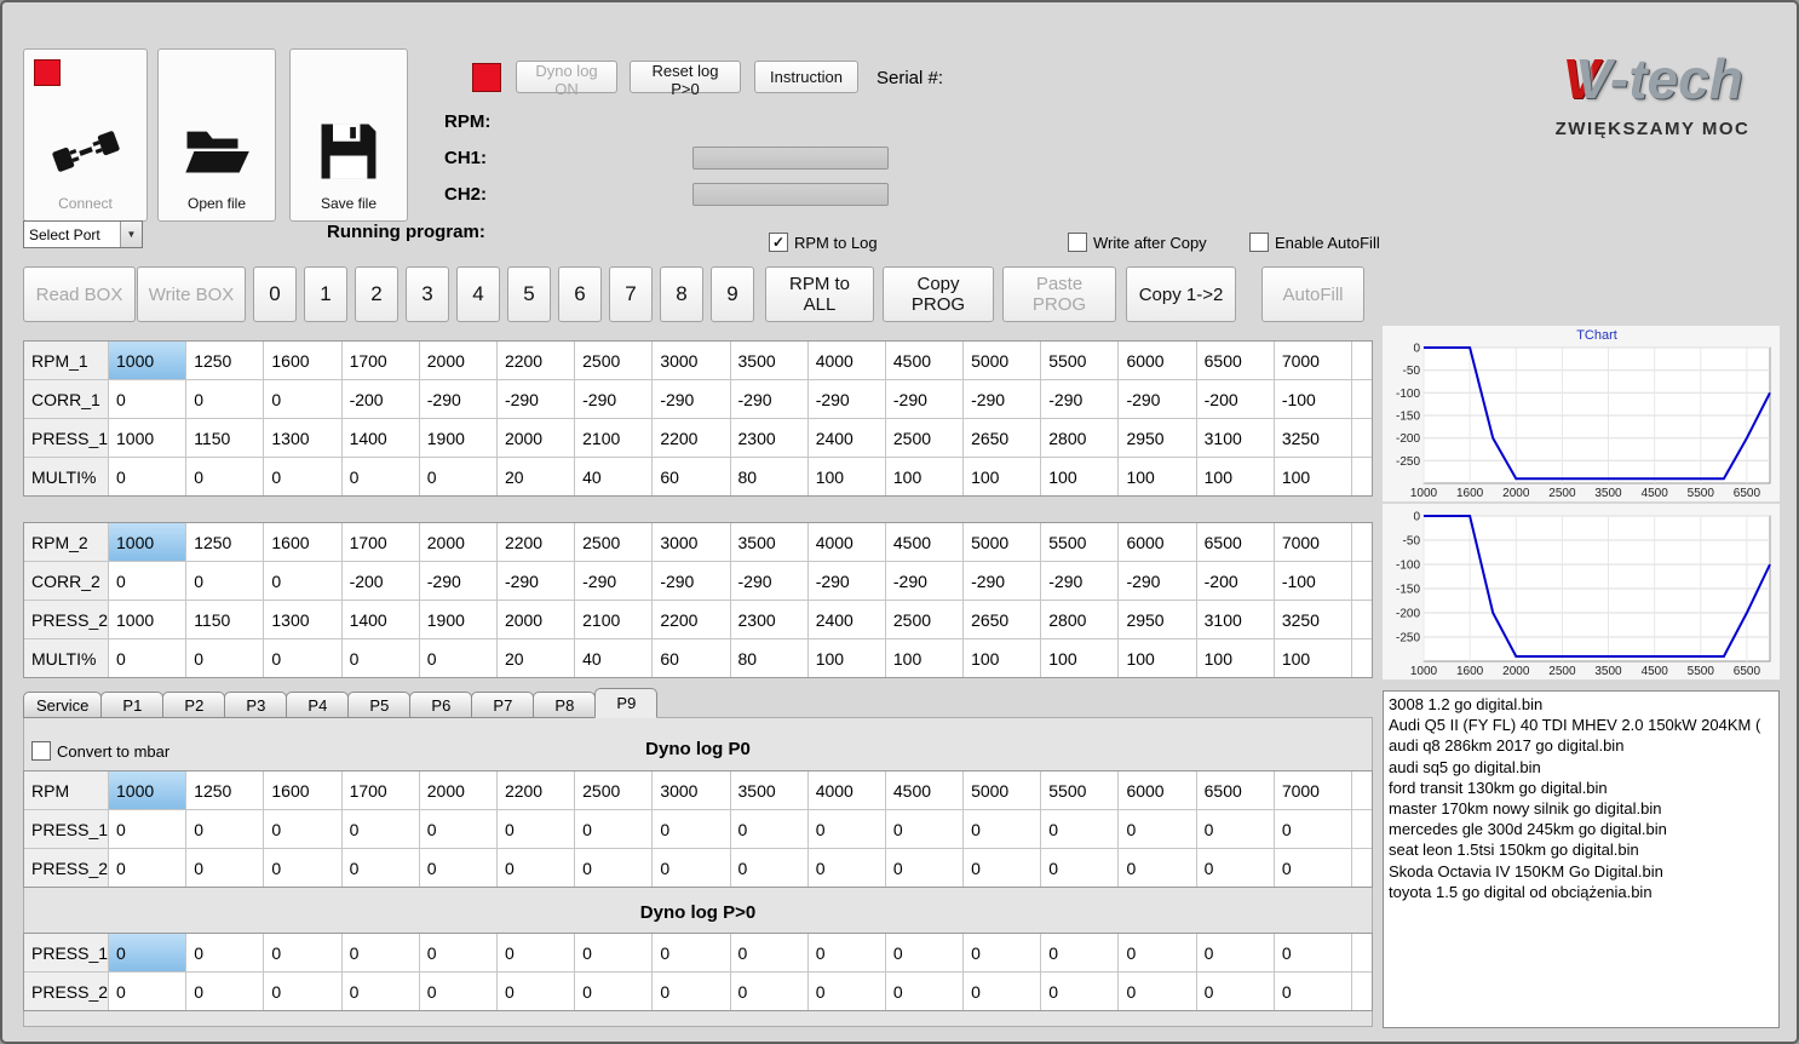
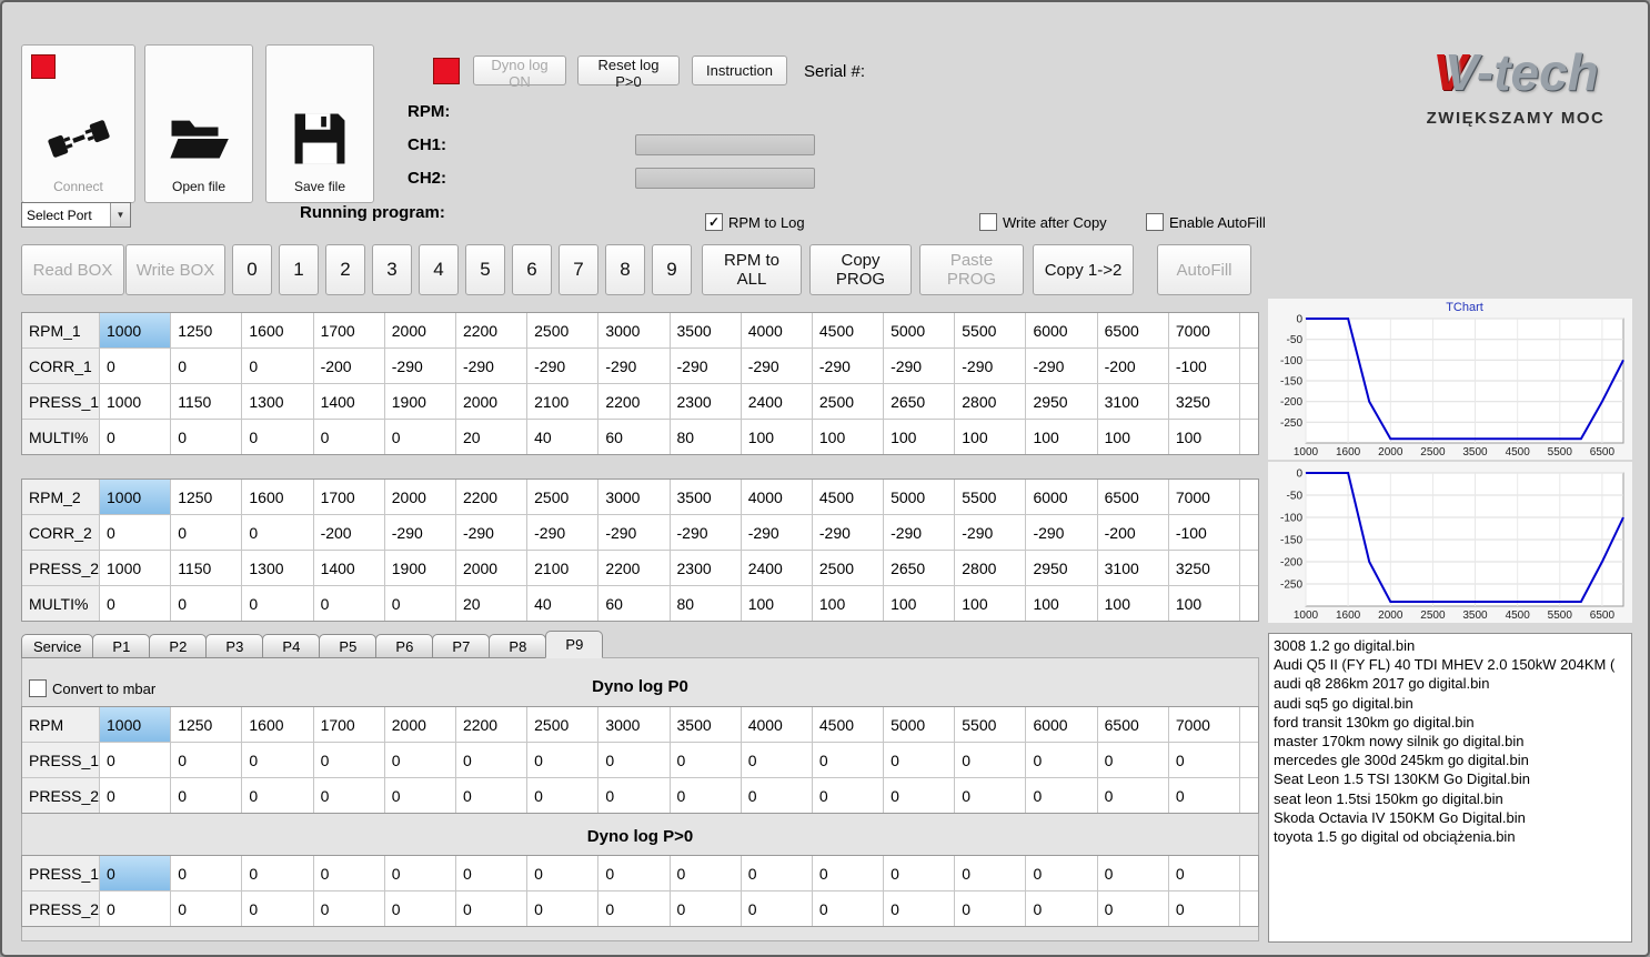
  Connect
  Open file
  Save file
  Dyno log ON
  Reset log P>0
  Instruction
  Serial #:
  RPM:
  CH1:
  CH2:
  Running program:
  Select Port
  ▼
  ✓
  RPM to Log
  Write after Copy
  Enable AutoFill
  VV-tech
  ZWIĘKSZAMY MOC
  Read BOX
  Write BOX
  0
  1
  2
  3
  4
  5
  6
  7
  8
  9
  RPM to ALL
  Copy PROG
  Paste PROG
  Copy 1->2
  AutoFill
  RPM_1
  1000
  1250
  1600
  1700
  2000
  2200
  2500
  3000
  3500
  4000
  4500
  5000
  5500
  6000
  6500
  7000
  CORR_1
  0
  0
  0
  -200
  -290
  -290
  -290
  -290
  -290
  -290
  -290
  -290
  -290
  -290
  -200
  -100
  PRESS_1
  1000
  1150
  1300
  1400
  1900
  2000
  2100
  2200
  2300
  2400
  2500
  2650
  2800
  2950
  3100
  3250
  MULTI%
  0
  0
  0
  0
  0
  20
  40
  60
  80
  100
  100
  100
  100
  100
  100
  100
  RPM_2
  1000
  1250
  1600
  1700
  2000
  2200
  2500
  3000
  3500
  4000
  4500
  5000
  5500
  6000
  6500
  7000
  CORR_2
  0
  0
  0
  -200
  -290
  -290
  -290
  -290
  -290
  -290
  -290
  -290
  -290
  -290
  -200
  -100
  PRESS_2
  1000
  1150
  1300
  1400
  1900
  2000
  2100
  2200
  2300
  2400
  2500
  2650
  2800
  2950
  3100
  3250
  MULTI%
  0
  0
  0
  0
  0
  20
  40
  60
  80
  100
  100
  100
  100
  100
  100
  100
  Service
  P1
  P2
  P3
  P4
  P5
  P6
  P7
  P8
  P9
  Convert to mbar
  Dyno log P0
  RPM
  1000
  1250
  1600
  1700
  2000
  2200
  2500
  3000
  3500
  4000
  4500
  5000
  5500
  6000
  6500
  7000
  PRESS_1
  0
  0
  0
  0
  0
  0
  0
  0
  0
  0
  0
  0
  0
  0
  0
  0
  PRESS_2
  0
  0
  0
  0
  0
  0
  0
  0
  0
  0
  0
  0
  0
  0
  0
  0
  Dyno log P>0
  PRESS_1
  0
  0
  0
  0
  0
  0
  0
  0
  0
  0
  0
  0
  0
  0
  0
  0
  PRESS_2
  0
  0
  0
  0
  0
  0
  0
  0
  0
  0
  0
  0
  0
  0
  0
  0
  0
  -50
  -100
  -150
  -200
  -250
  1000
  1600
  2000
  2500
  3500
  4500
  5500
  6500
  TChart
  0
  -50
  -100
  -150
  -200
  -250
  1000
  1600
  2000
  2500
  3500
  4500
  5500
  6500
  3008 1.2 go digital.bin
  Audi Q5 II (FY FL) 40 TDI MHEV 2.0 150kW 204KM (
  audi q8 286km 2017 go digital.bin
  audi sq5 go digital.bin
  ford transit 130km go digital.bin
  master 170km nowy silnik go digital.bin
  mercedes gle 300d 245km go digital.bin
+ Seat Leon 1.5 TSI 130KM Go Digital.bin
  seat leon 1.5tsi 150km go digital.bin
  Skoda Octavia IV 150KM Go Digital.bin
  toyota 1.5 go digital od obciążenia.bin
